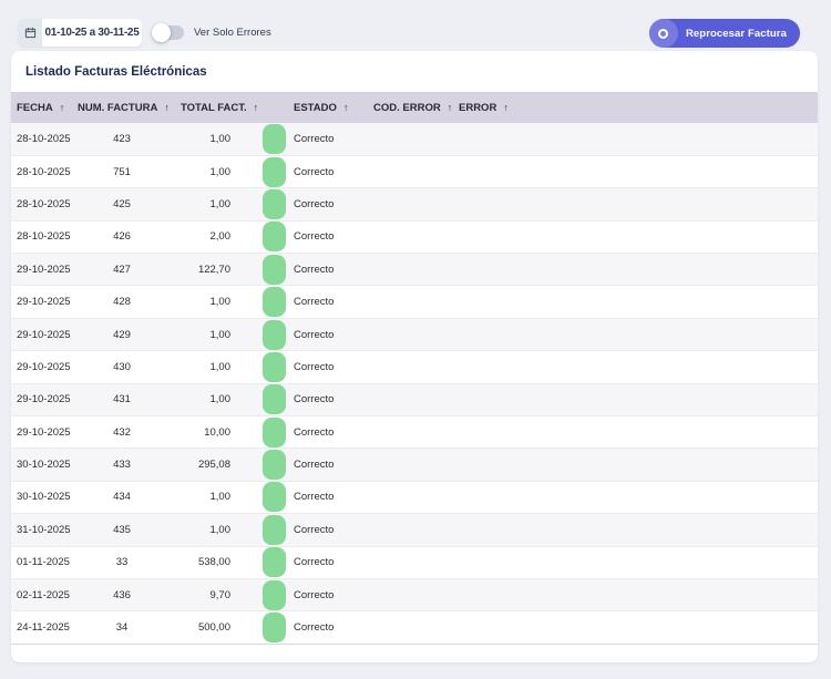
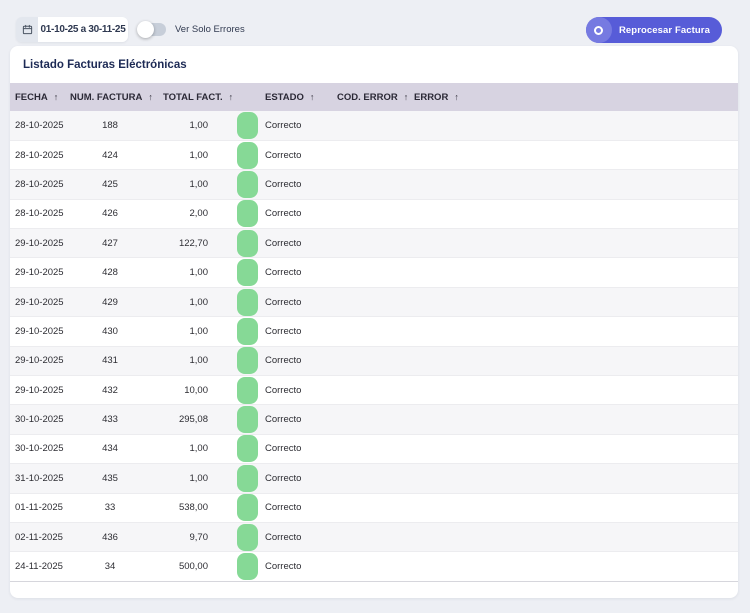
  01-10-25 a 30-11-25
  Ver Solo Errores
  Reprocesar Factura
  Listado Facturas Eléctrónicas
  FECHA ↑	NUM. FACTURA ↑	TOTAL FACT. ↑	ESTADO ↑	COD. ERROR ↑	ERROR ↑
- 28-10-2025	423	1,00	Correcto
+ 28-10-2025	188	1,00	Correcto
- 28-10-2025	751	1,00	Correcto
+ 28-10-2025	424	1,00	Correcto
  28-10-2025	425	1,00	Correcto
  28-10-2025	426	2,00	Correcto
  29-10-2025	427	122,70	Correcto
  29-10-2025	428	1,00	Correcto
  29-10-2025	429	1,00	Correcto
  29-10-2025	430	1,00	Correcto
  29-10-2025	431	1,00	Correcto
  29-10-2025	432	10,00	Correcto
  30-10-2025	433	295,08	Correcto
  30-10-2025	434	1,00	Correcto
  31-10-2025	435	1,00	Correcto
  01-11-2025	33	538,00	Correcto
  02-11-2025	436	9,70	Correcto
  24-11-2025	34	500,00	Correcto
